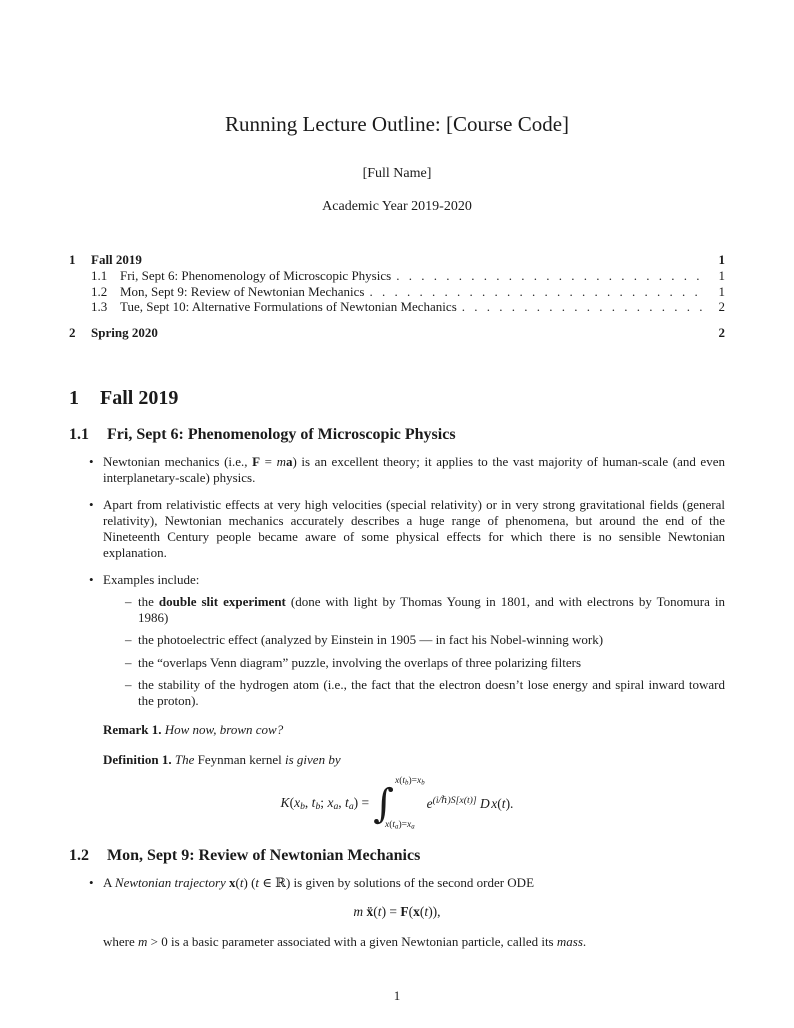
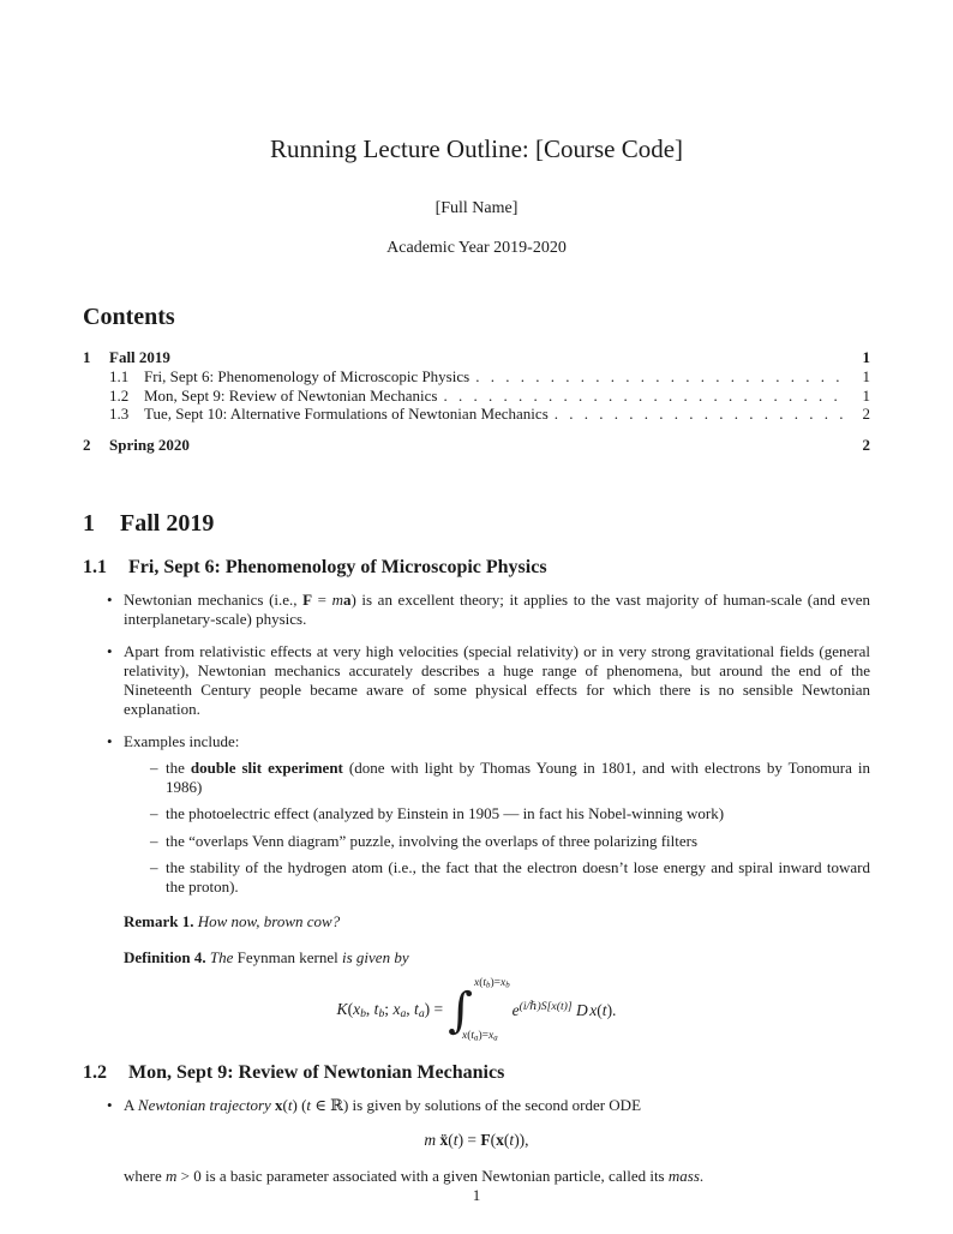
  Running Lecture Outline: [Course Code]
  [Full Name]
  Academic Year 2019-2020
+ Contents
  1
  Fall 2019
  1
  1.1
  Fri, Sept 6: Phenomenology of Microscopic Physics
  1
  1.2
  Mon, Sept 9: Review of Newtonian Mechanics
  1
  1.3
  Tue, Sept 10: Alternative Formulations of Newtonian Mechanics
  2
  2
  Spring 2020
  2
  1
  Fall 2019
  1.1
  Fri, Sept 6: Phenomenology of Microscopic Physics
  •
  Newtonian mechanics (i.e., F = ma) is an excellent theory; it applies to the vast majority of human-scale (and even interplanetary-scale) physics.
  •
  Apart from relativistic effects at very high velocities (special relativity) or in very strong gravitational fields (general relativity), Newtonian mechanics accurately describes a huge range of phenomena, but around the end of the Nineteenth Century people became aware of some physical effects for which there is no sensible Newtonian explanation.
  •
  Examples include:
  –
  the double slit experiment (done with light by Thomas Young in 1801, and with electrons by Tonomura in 1986)
  –
  the photoelectric effect (analyzed by Einstein in 1905 — in fact his Nobel-winning work)
  –
  the “overlaps Venn diagram” puzzle, involving the overlaps of three polarizing filters
  –
  the stability of the hydrogen atom (i.e., the fact that the electron doesn’t lose energy and spiral inward toward the proton).
  Remark 1. How now, brown cow?
- Definition 1. The Feynman kernel is given by
+ Definition 4. The Feynman kernel is given by
  K(xb, tb; xa, ta) =
  ∫
  x(t )=x
  x(t )=x
  e(i/ℏ)S[x(t)] Dx(t).
  1.2
  Mon, Sept 9: Review of Newtonian Mechanics
  •
  A Newtonian trajectory x(t) (t ∈ ℝ) is given by solutions of the second order ODE
  m ẍ(t) = F(x(t)),
  where m > 0 is a basic parameter associated with a given Newtonian particle, called its mass.
  1
